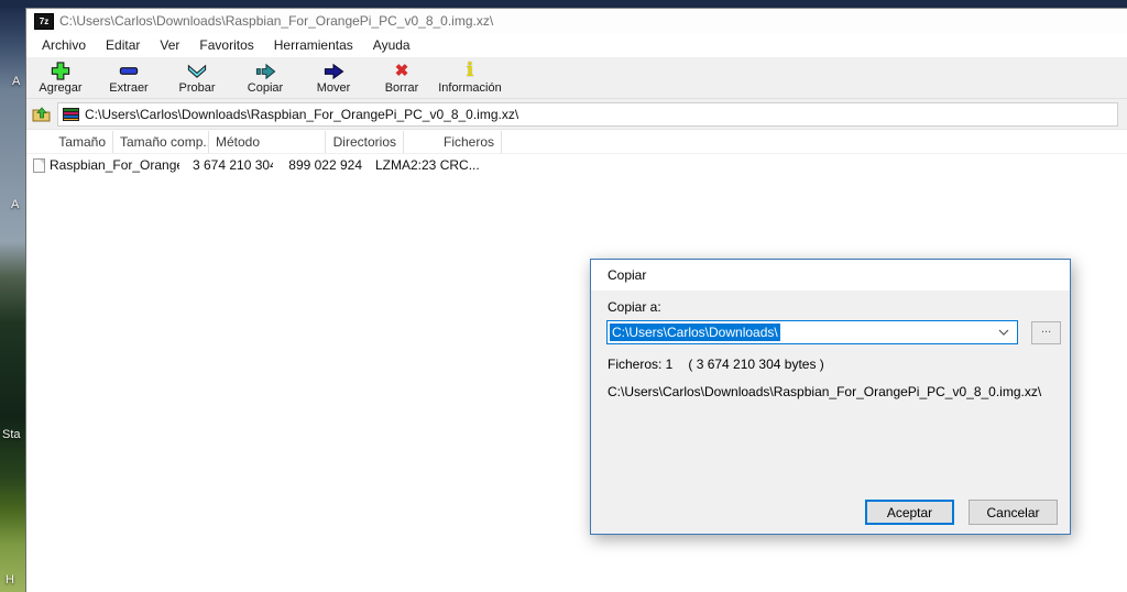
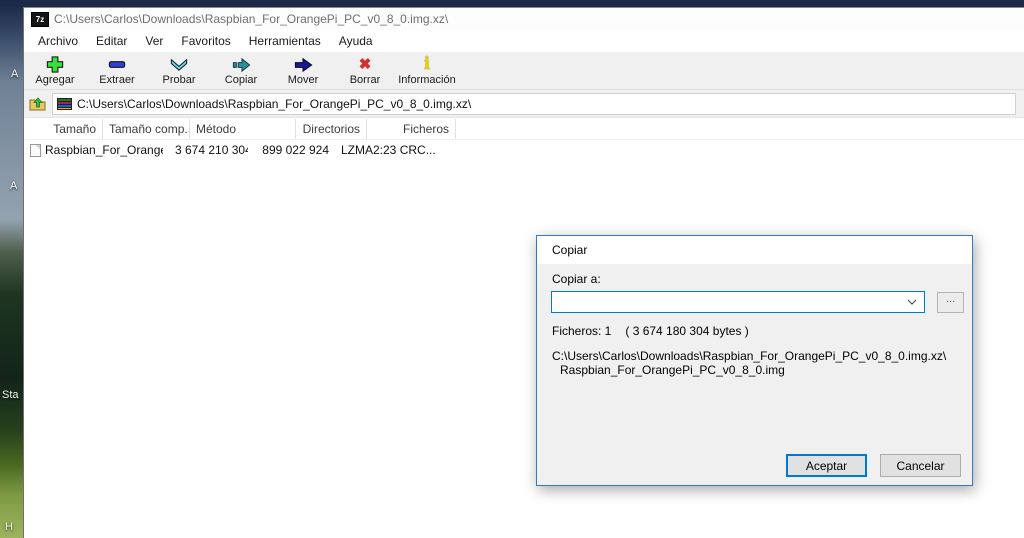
  A
  A
  Sta
  H
  7z
  C:\Users\Carlos\Downloads\Raspbian_For_OrangePi_PC_v0_8_0.img.xz\
  Archivo
  Editar
  Ver
  Favoritos
  Herramientas
  Ayuda
  Agregar
  Extraer
  Probar
  Copiar
  Mover
  ✖
  Borrar
  i
  Información
  C:\Users\Carlos\Downloads\Raspbian_For_OrangePi_PC_v0_8_0.img.xz\
  Tamaño
  Tamaño comp..
  Método
  Directorios
  Ficheros
  Raspbian_For_Orang
  3 674 210 30
  899 022 924
  LZMA2:23 CRC...
  Copiar
  Copiar a:
- C:\Users\Carlos\Downloads\
  ...
  Ficheros: 1
- ( 3 674 210 304 bytes )
+ ( 3 674 180 304 bytes )
  C:\Users\Carlos\Downloads\Raspbian_For_OrangePi_PC_v0_8_0.img.xz\
+ Raspbian_For_OrangePi_PC_v0_8_0.img
  Aceptar
  Cancelar
